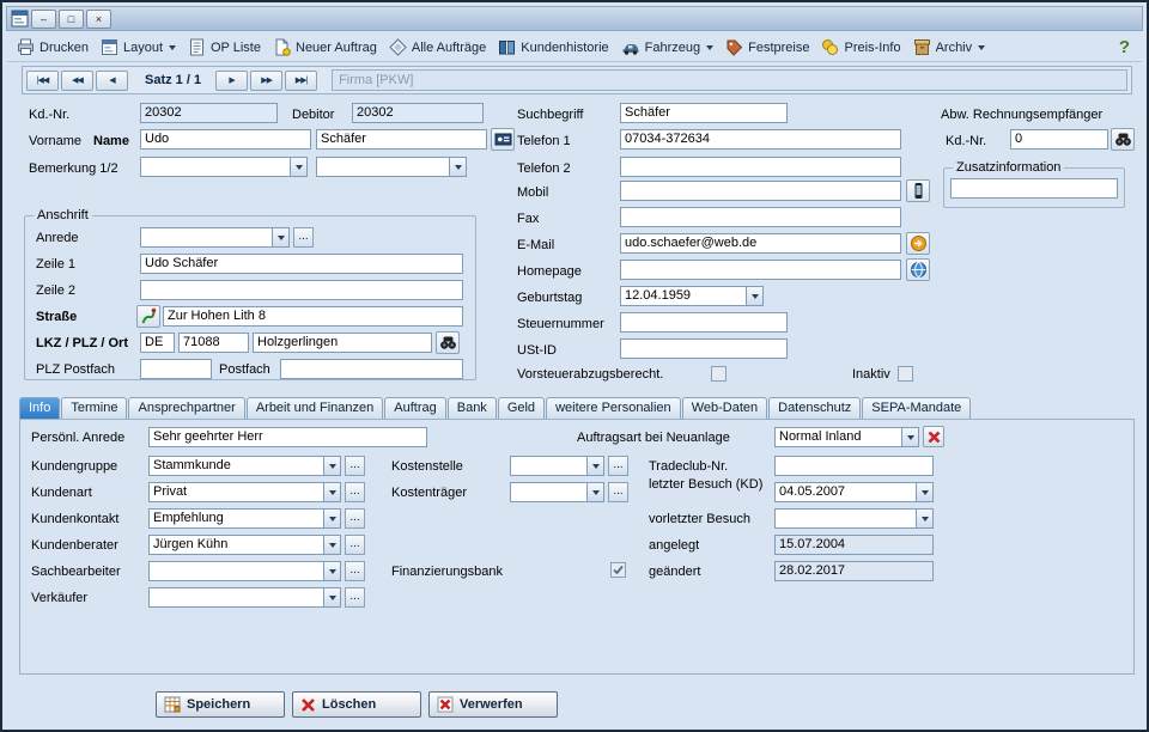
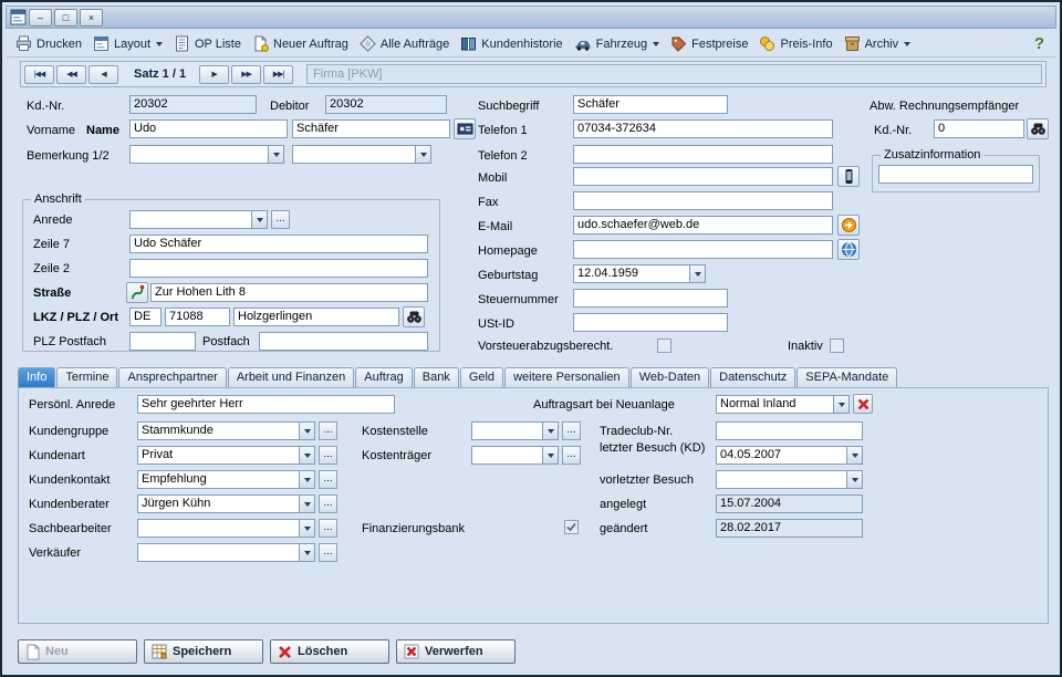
  –
  □
  ×
  Drucken
  Layout
  OP Liste
  Neuer Auftrag
  Alle Aufträge
  Kundenhistorie
  Fahrzeug
  Festpreise
  Preis-Info
  Archiv
  ?
  Satz 1 / 1
  Firma [PKW]
  Kd.-Nr.
  20302
  Debitor
  20302
  Suchbegriff
  Schäfer
  Abw. Rechnungsempfänger
  Vorname
  Name
  Udo
  Schäfer
  Telefon 1
  07034-372634
  Kd.-Nr.
  0
  Bemerkung 1/2
  Telefon 2
  Zusatzinformation
  Mobil
  Fax
  Anschrift
  Anrede
  ...
- Zeile 1
+ Zeile 7
  Udo Schäfer
  Zeile 2
  Straße
  Zur Hohen Lith 8
  LKZ / PLZ / Ort
  DE
  71088
  Holzgerlingen
  PLZ Postfach
  Postfach
  E-Mail
  udo.schaefer@web.de
  Homepage
  Geburtstag
  12.04.1959
  Steuernummer
  USt-ID
  Vorsteuerabzugsberecht.
  Inaktiv
  Info
  Termine
  Ansprechpartner
  Arbeit und Finanzen
  Auftrag
  Bank
  Geld
  weitere Personalien
  Web-Daten
  Datenschutz
  SEPA-Mandate
  Persönl. Anrede
  Sehr geehrter Herr
  Auftragsart bei Neuanlage
  Normal Inland
  Kundengruppe
  Stammkunde
  ...
  Kostenstelle
  ...
  Tradeclub-Nr.
  Kundenart
  Privat
  ...
  Kostenträger
  ...
  letzter Besuch (KD)
  04.05.2007
  Kundenkontakt
  Empfehlung
  ...
  vorletzter Besuch
  Kundenberater
  Jürgen Kühn
  ...
  angelegt
  15.07.2004
  Sachbearbeiter
  ...
  Finanzierungsbank
  geändert
  28.02.2017
  Verkäufer
  ...
+ Neu
  Speichern
  Löschen
  Verwerfen
